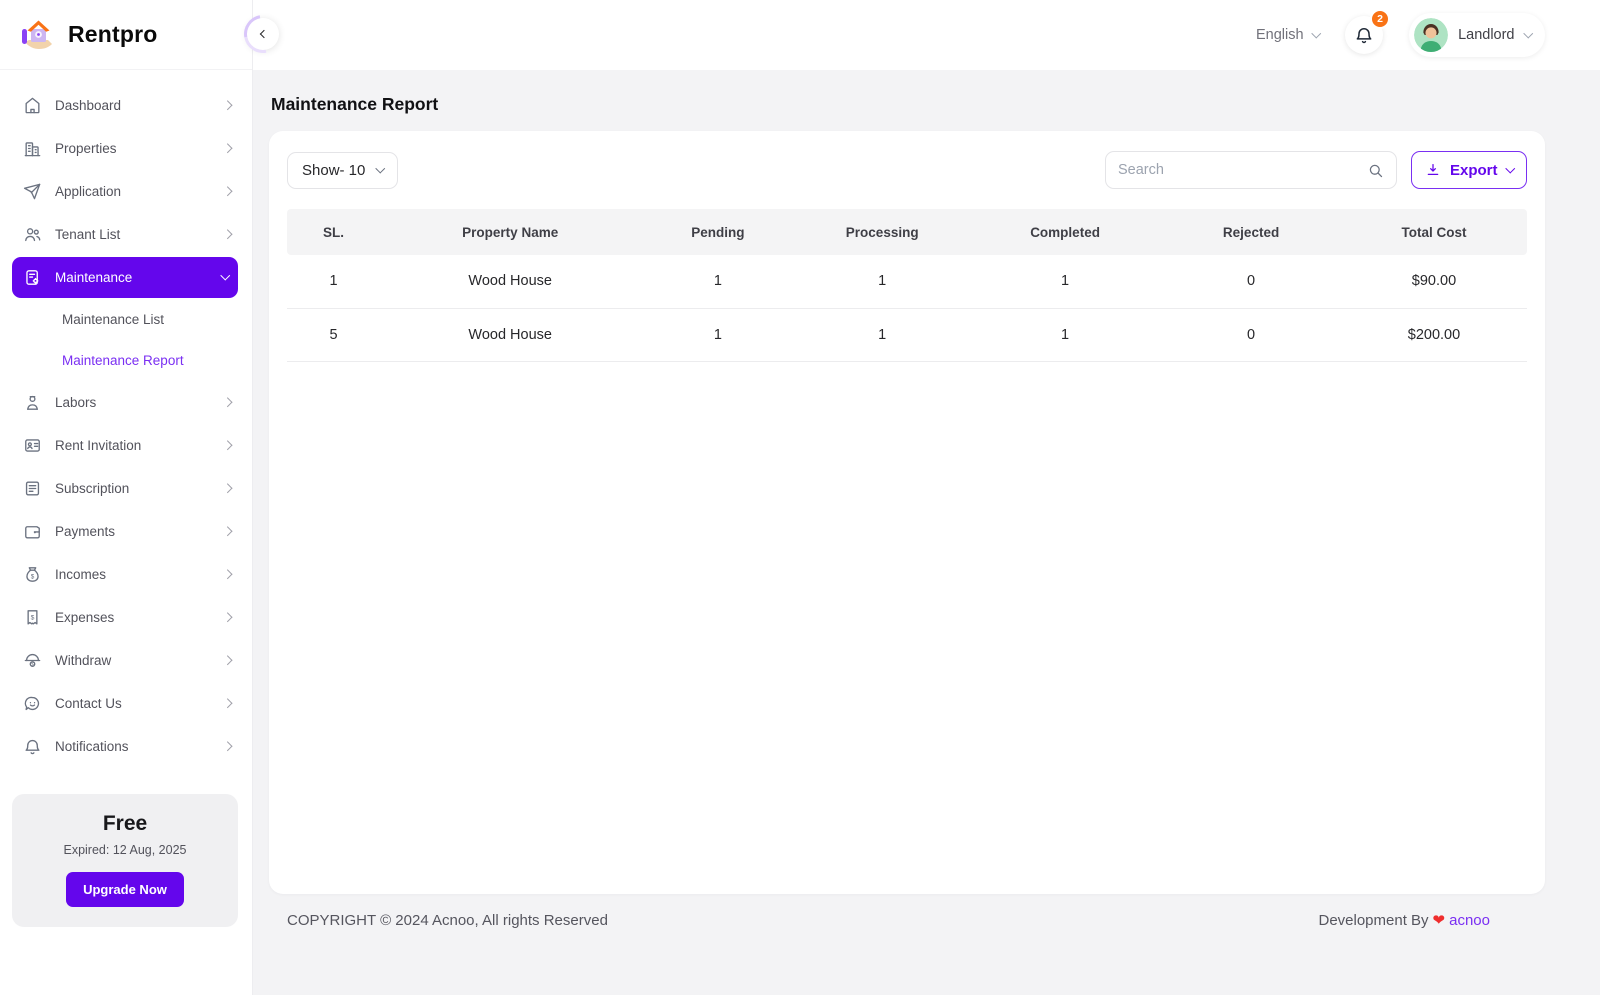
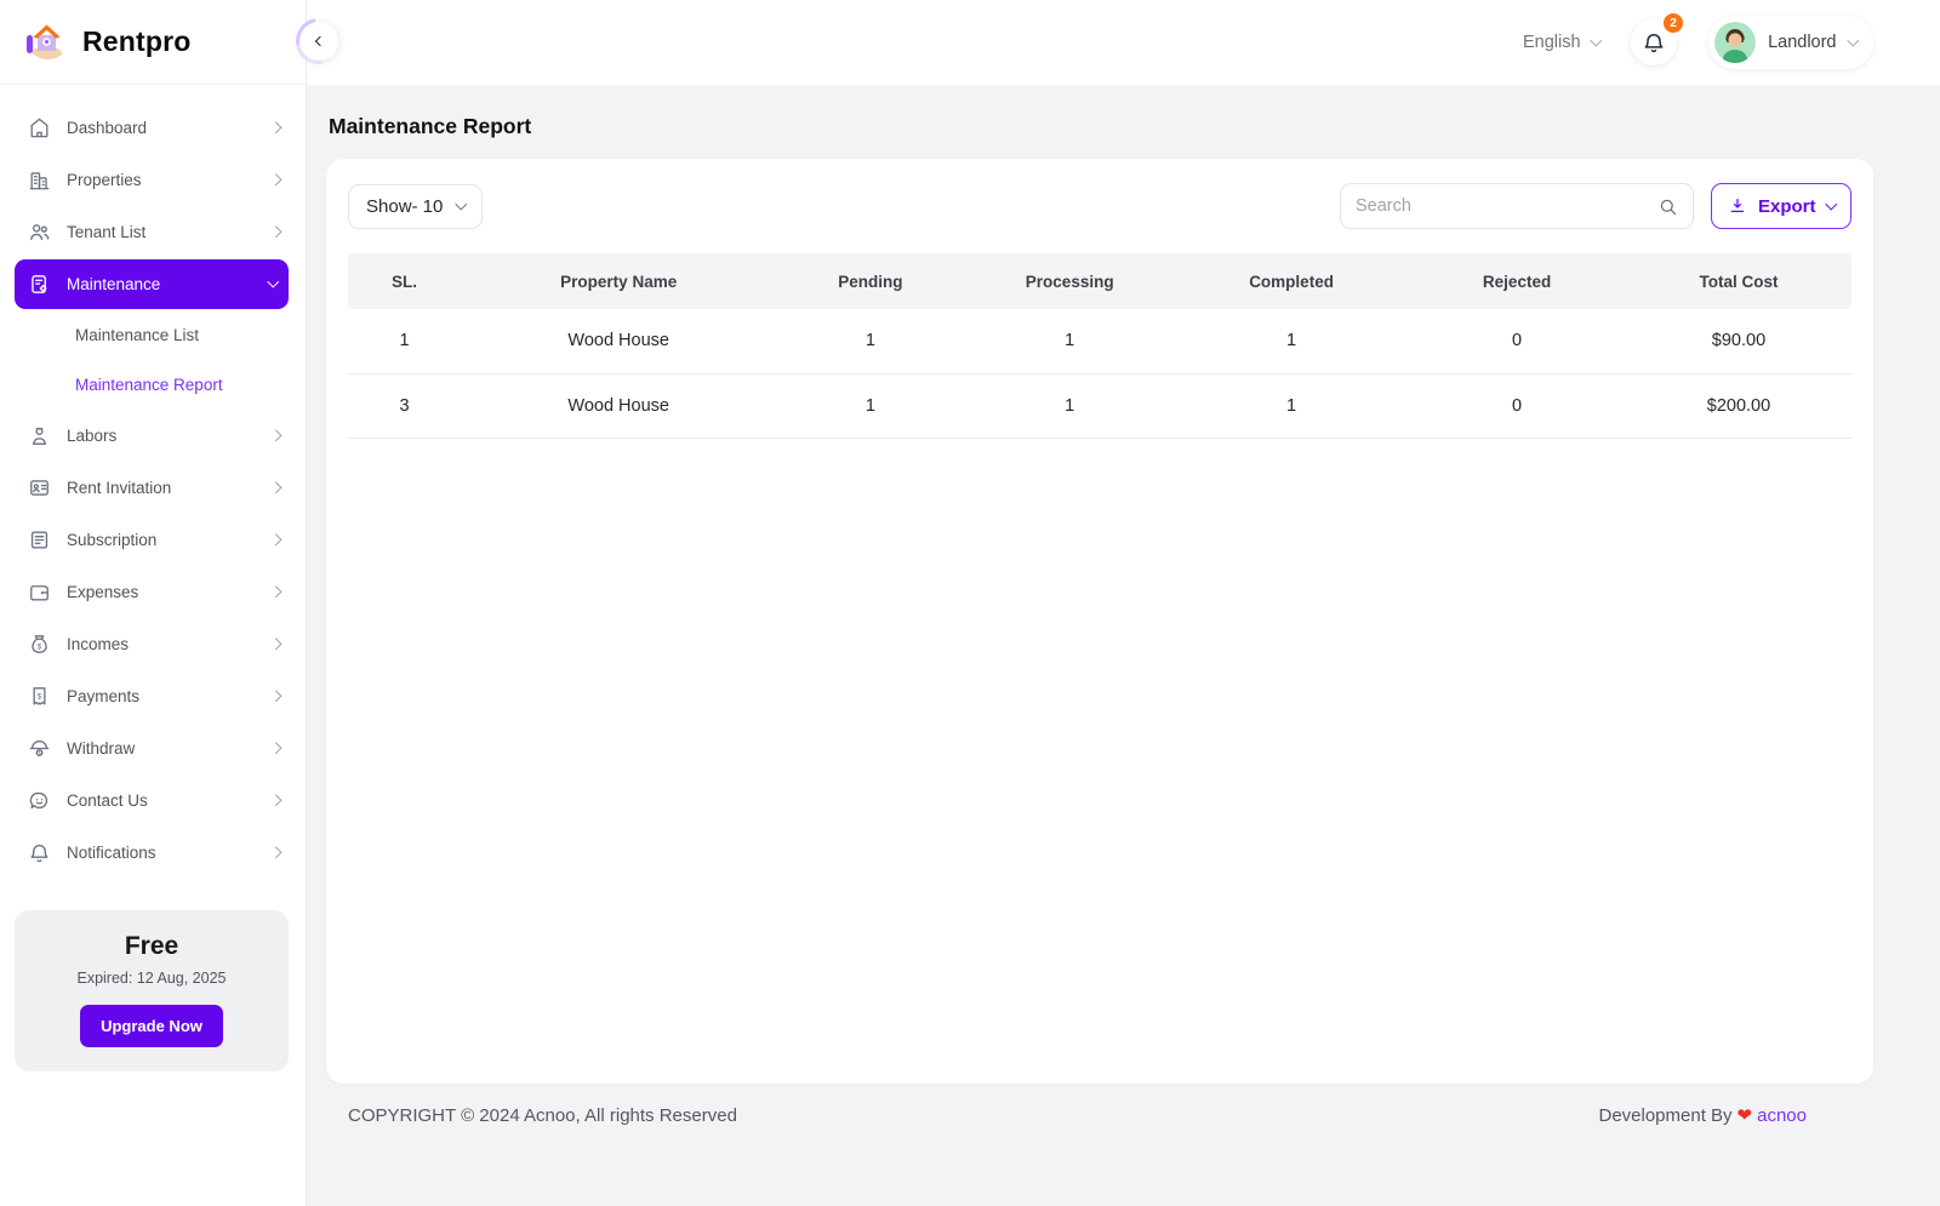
  Rentpro
  Dashboard
  Properties
- Application
  Tenant List
  Maintenance
  Maintenance List
  Maintenance Report
  Labors
  Rent Invitation
  Subscription
- Payments
+ Expenses
  Incomes
- Expenses
+ Payments
  Withdraw
  Contact Us
  Notifications
  Free
  Expired: 12 Aug, 2025
  Upgrade Now
  English
  2
  Landlord
  Maintenance Report
  Show- 10
  Search
  Export
  SL.	Property Name	Pending	Processing	Completed	Rejected	Total Cost
  1	Wood House	1	1	1	0	$90.00
- 5	Wood House	1	1	1	0	$200.00
+ 3	Wood House	1	1	1	0	$200.00
  COPYRIGHT © 2024 Acnoo, All rights Reserved
  Development By
  ❤
  acnoo
